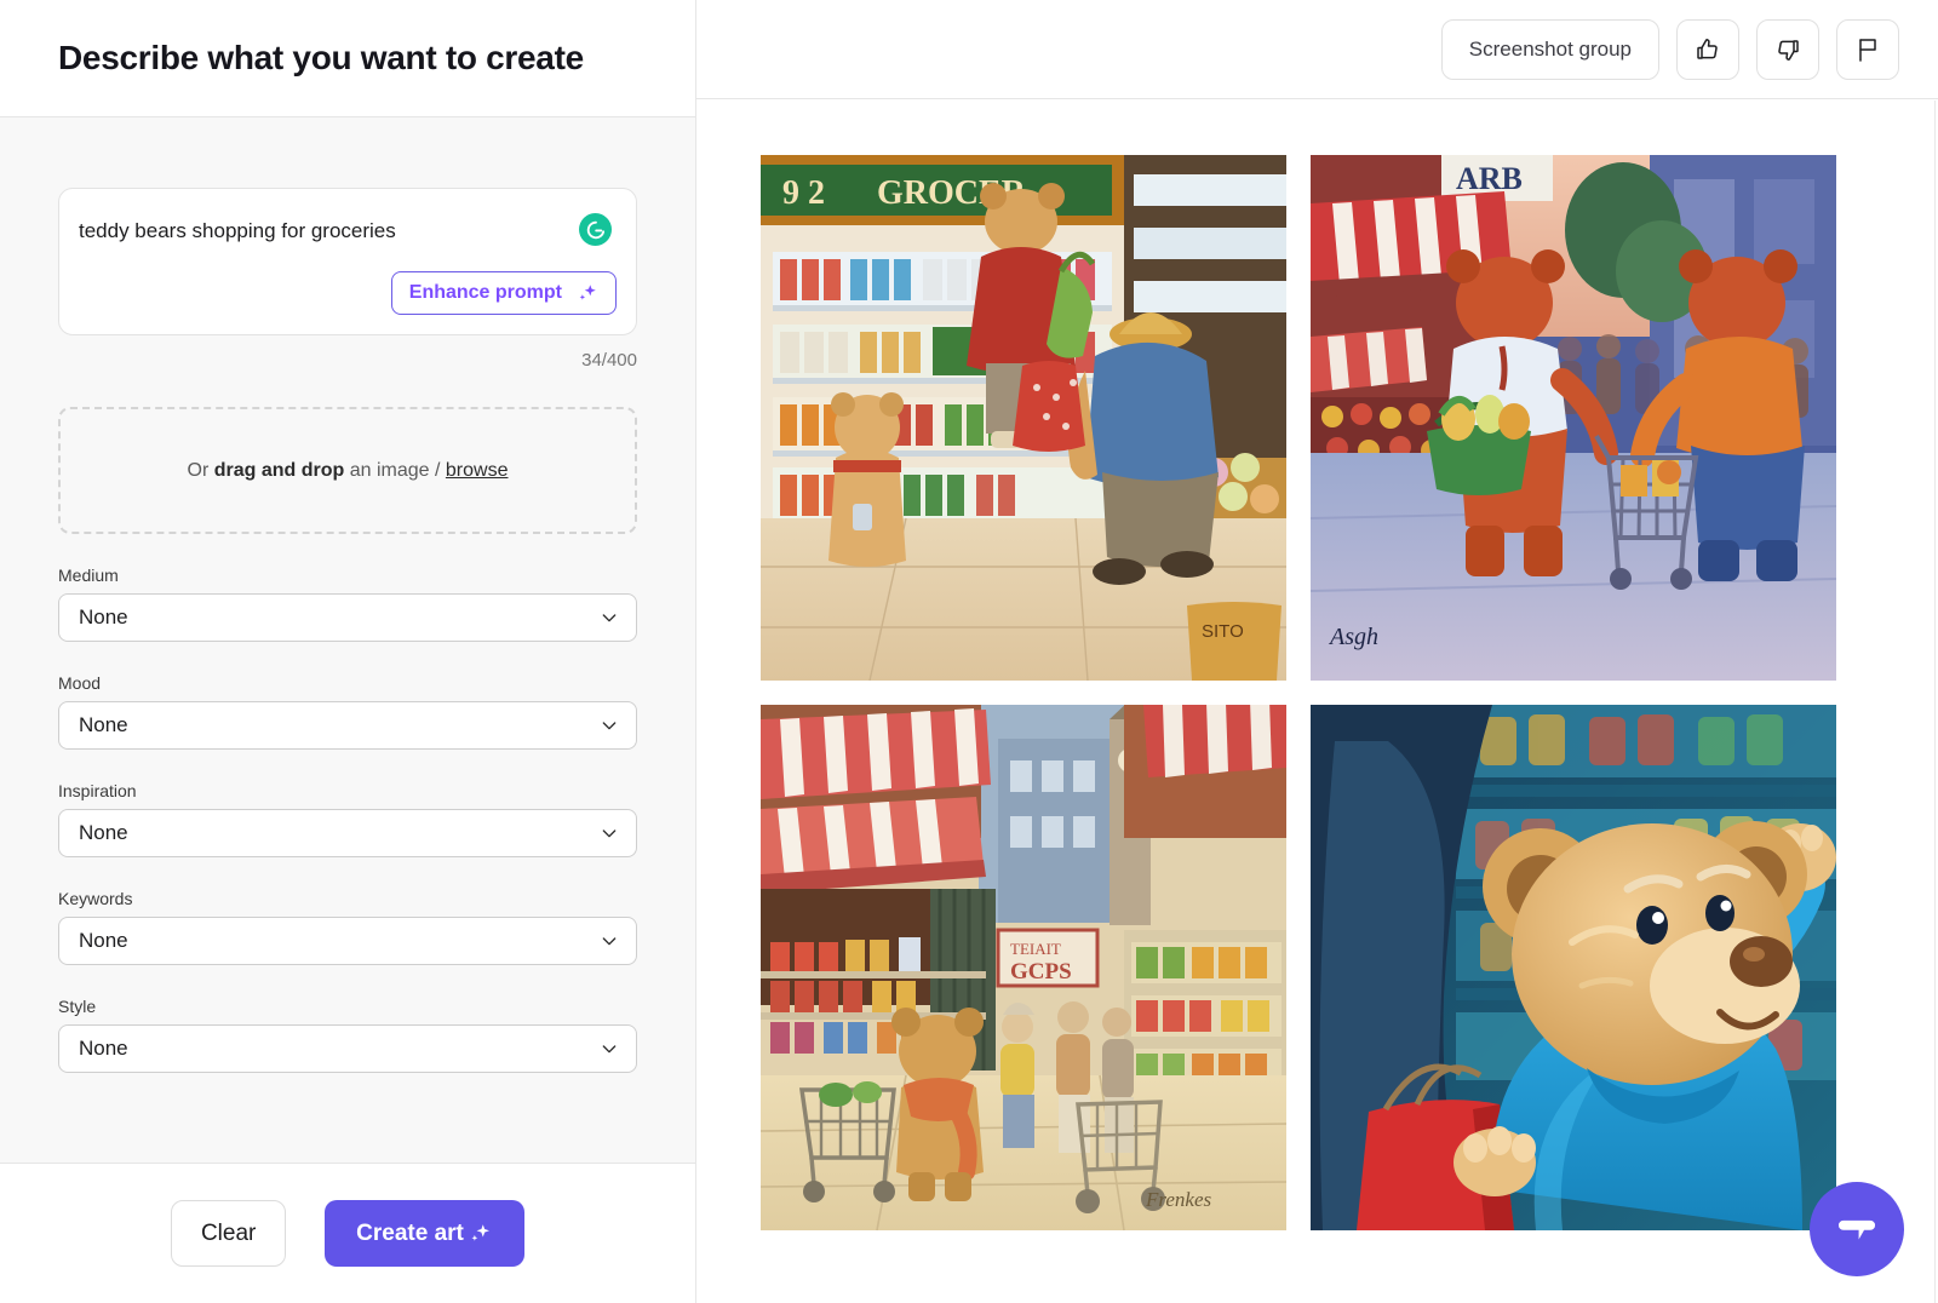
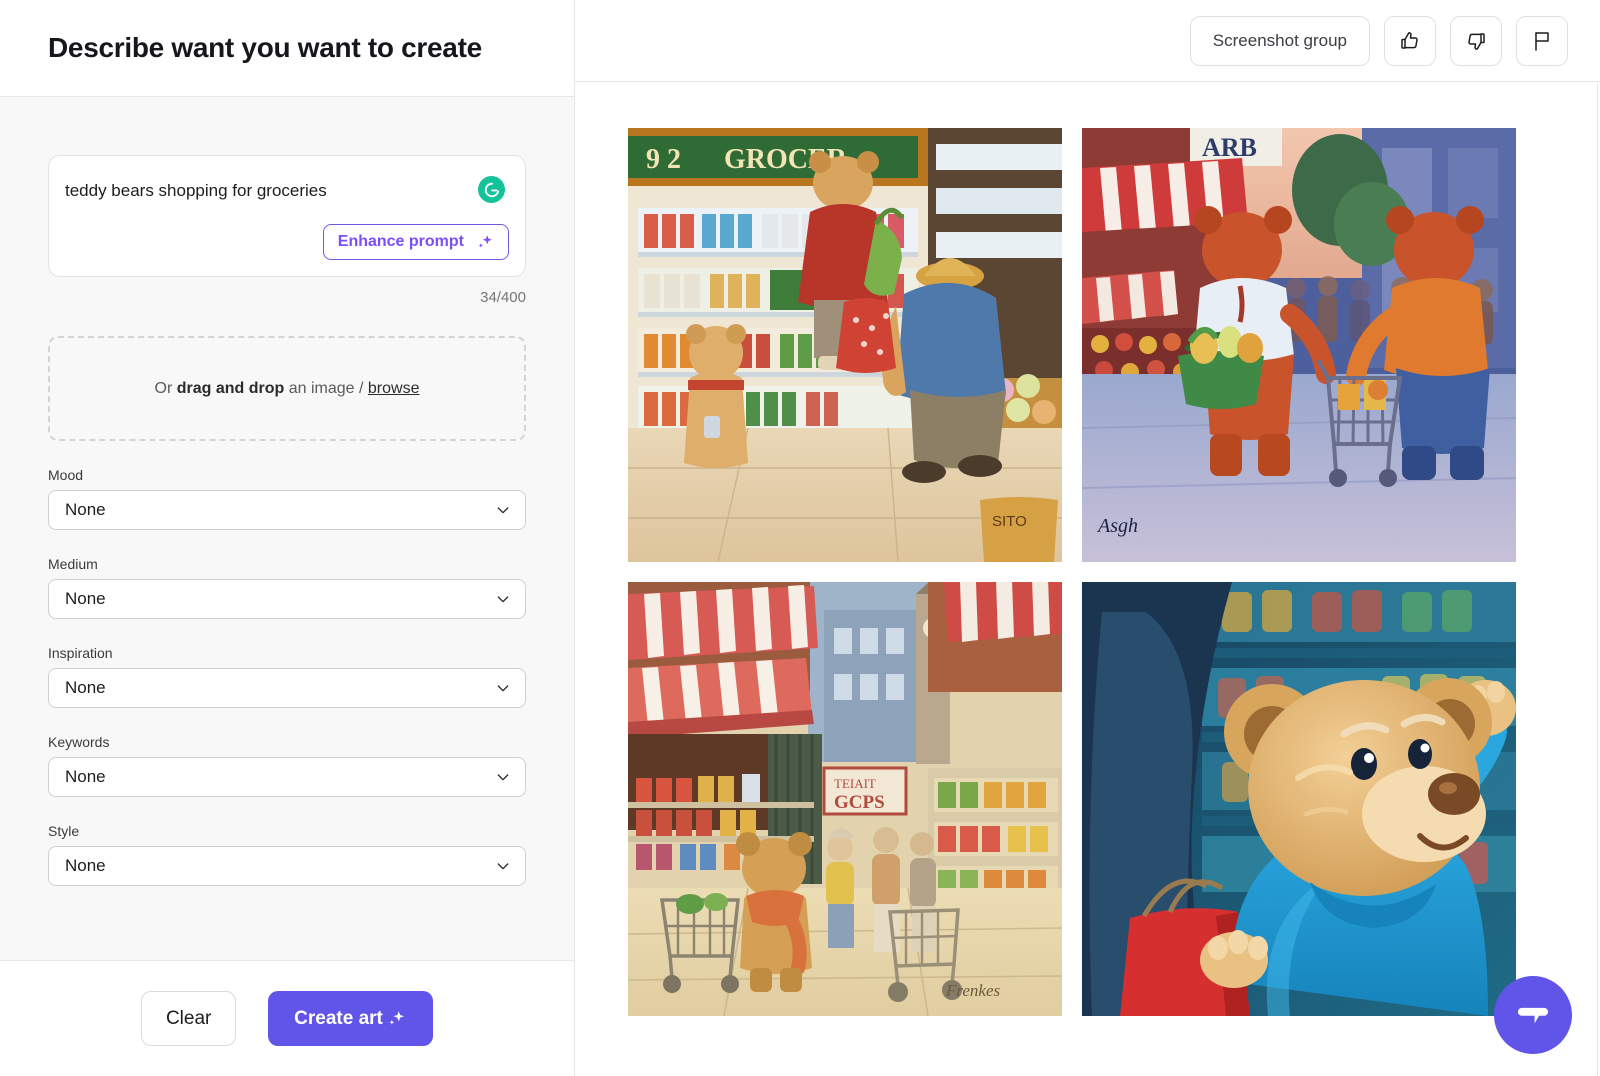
- Describe what you want to create
+ Describe want you want to create
  teddy bears shopping for groceries
  Enhance prompt
  34/400
  Or drag and drop an image / browse
- Medium
+ Mood
  None
- Mood
+ Medium
  None
  Inspiration
  None
  Keywords
  None
  Style
  None
  Clear
  Create art
  Screenshot group
  9 2
  SITO
  ARB
  Asgh
  TEIAIT
  GCPS
  Frenkes
